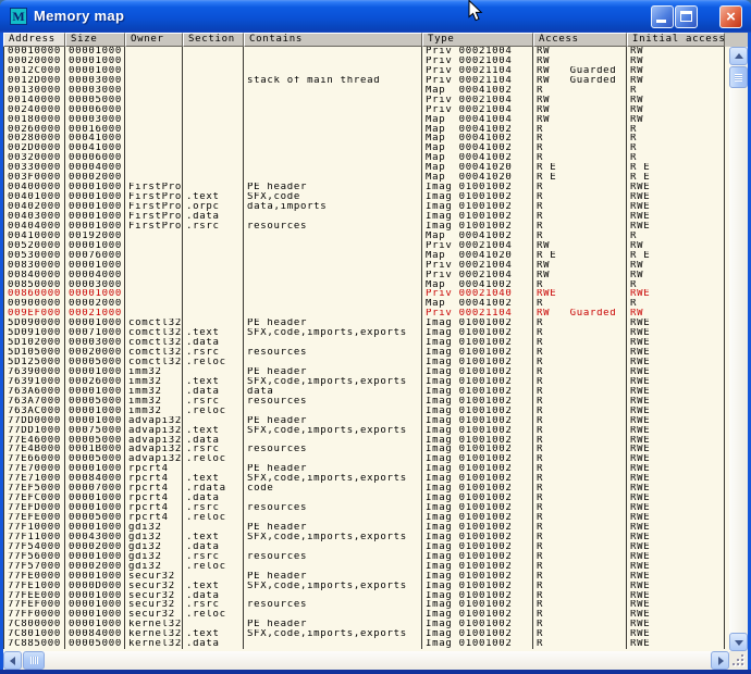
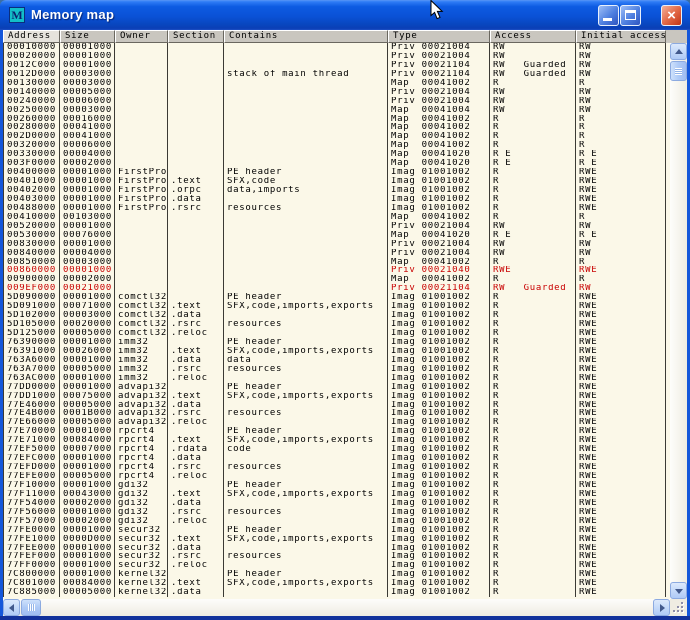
  M
  Memory map
  Address
  Size
  Owner
  Section
  Contains
  Type
  Access
  Initial access
  00010000
  00001000
  Priv 00021004
  RW
  RW
  00020000
  00001000
  Priv 00021004
  RW
  RW
  0012C000
  00001000
  Priv 00021104
  RW Guarded
  RW
  0012D000
  00003000
  stack of main thread
  Priv 00021104
  RW Guarded
  RW
  00130000
  00003000
  Map 00041002
  R
  R
  00140000
  00005000
  Priv 00021004
  RW
  RW
  00240000
  00006000
  Priv 00021004
  RW
  RW
- 00180000
+ 00250000
  00003000
  Map 00041004
  RW
  RW
  00260000
  00016000
  Map 00041002
  R
  R
  00280000
  00041000
  Map 00041002
  R
  R
  002D0000
  00041000
  Map 00041002
  R
  R
  00320000
  00006000
  Map 00041002
  R
  R
  00330000
  00004000
  Map 00041020
  R E
  R E
  003F0000
  00002000
  Map 00041020
  R E
  R E
  00400000
  00001000
  FirstPro
  PE header
  Imag 01001002
  R
  RWE
  00401000
  00001000
  FirstPro
  .text
  SFX,code
  Imag 01001002
  R
  RWE
  00402000
  00001000
  FirstPro
  .orpc
  data,imports
  Imag 01001002
  R
  RWE
  00403000
  00001000
  FirstPro
  .data
  Imag 01001002
  R
  RWE
- 00404000
+ 00488000
  00001000
  FirstPro
  .rsrc
  resources
  Imag 01001002
  R
  RWE
  00410000
- 00192000
+ 00103000
  Map 00041002
  R
  R
  00520000
  00001000
  Priv 00021004
  RW
  RW
  00530000
  00076000
  Map 00041020
  R E
  R E
  00830000
  00001000
  Priv 00021004
  RW
  RW
  00840000
  00004000
  Priv 00021004
  RW
  RW
  00850000
  00003000
  Map 00041002
  R
  R
  00860000
  00001000
  Priv 00021040
  RWE
  RWE
  00900000
  00002000
  Map 00041002
  R
  R
  009EF000
  00021000
  Priv 00021104
  RW Guarded
  RW
  5D090000
  00001000
  comctl32
  PE header
  Imag 01001002
  R
  RWE
  5D091000
  00071000
  comctl32
  .text
  SFX,code,imports,exports
  Imag 01001002
  R
  RWE
  5D102000
  00003000
  comctl32
  .data
  Imag 01001002
  R
  RWE
  5D105000
  00020000
  comctl32
  .rsrc
  resources
  Imag 01001002
  R
  RWE
  5D125000
  00005000
  comctl32
  .reloc
  Imag 01001002
  R
  RWE
  76390000
  00001000
  imm32
  PE header
  Imag 01001002
  R
  RWE
  76391000
  00026000
  imm32
  .text
  SFX,code,imports,exports
  Imag 01001002
  R
  RWE
  763A6000
  00001000
  imm32
  .data
  data
  Imag 01001002
  R
  RWE
  763A7000
  00005000
  imm32
  .rsrc
  resources
  Imag 01001002
  R
  RWE
  763AC000
  00001000
  imm32
  .reloc
  Imag 01001002
  R
  RWE
  77DD0000
  00001000
  advapi32
  PE header
  Imag 01001002
  R
  RWE
  77DD1000
  00075000
  advapi32
  .text
  SFX,code,imports,exports
  Imag 01001002
  R
  RWE
  77E46000
  00005000
  advapi32
  .data
  Imag 01001002
  R
  RWE
  77E4B000
  0001B000
  advapi32
  .rsrc
  resources
  Imag 01001002
  R
  RWE
  77E66000
  00005000
  advapi32
  .reloc
  Imag 01001002
  R
  RWE
  77E70000
  00001000
  rpcrt4
  PE header
  Imag 01001002
  R
  RWE
  77E71000
  00084000
  rpcrt4
  .text
  SFX,code,imports,exports
  Imag 01001002
  R
  RWE
  77EF5000
  00007000
  rpcrt4
  .rdata
  code
  Imag 01001002
  R
  RWE
  77EFC000
  00001000
  rpcrt4
  .data
  Imag 01001002
  R
  RWE
  77EFD000
  00001000
  rpcrt4
  .rsrc
  resources
  Imag 01001002
  R
  RWE
  77EFE000
  00005000
  rpcrt4
  .reloc
  Imag 01001002
  R
  RWE
  77F10000
  00001000
  gdi32
  PE header
  Imag 01001002
  R
  RWE
  77F11000
  00043000
  gdi32
  .text
  SFX,code,imports,exports
  Imag 01001002
  R
  RWE
  77F54000
  00002000
  gdi32
  .data
  Imag 01001002
  R
  RWE
  77F56000
  00001000
  gdi32
  .rsrc
  resources
  Imag 01001002
  R
  RWE
  77F57000
  00002000
  gdi32
  .reloc
  Imag 01001002
  R
  RWE
  77FE0000
  00001000
  secur32
  PE header
  Imag 01001002
  R
  RWE
  77FE1000
  0000D000
  secur32
  .text
  SFX,code,imports,exports
  Imag 01001002
  R
  RWE
  77FEE000
  00001000
  secur32
  .data
  Imag 01001002
  R
  RWE
  77FEF000
  00001000
  secur32
  .rsrc
  resources
  Imag 01001002
  R
  RWE
  77FF0000
  00001000
  secur32
  .reloc
  Imag 01001002
  R
  RWE
  7C800000
  00001000
  kernel32
  PE header
  Imag 01001002
  R
  RWE
  7C801000
  00084000
  kernel32
  .text
  SFX,code,imports,exports
  Imag 01001002
  R
  RWE
  7C885000
  00005000
  kernel32
  .data
  Imag 01001002
  R
  RWE
